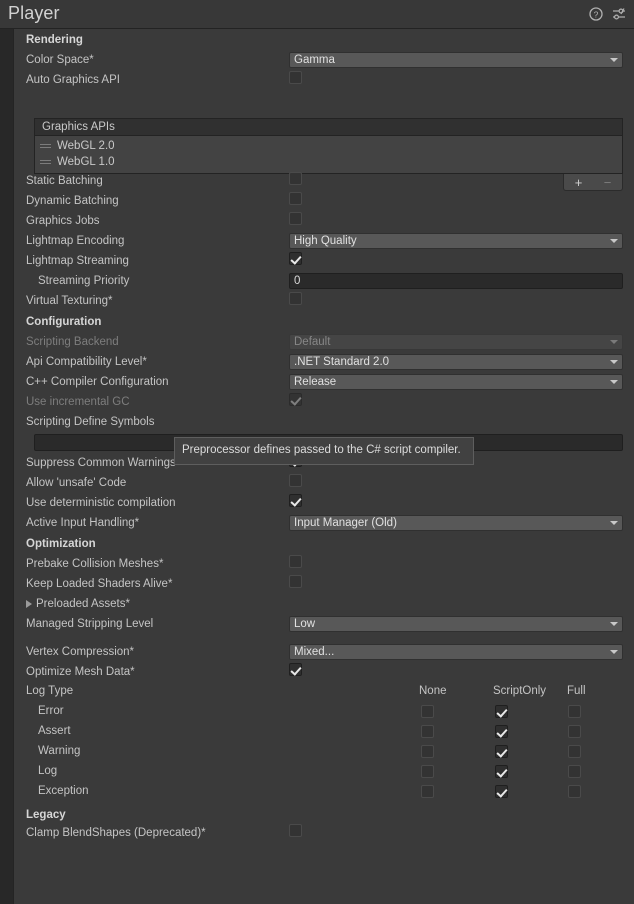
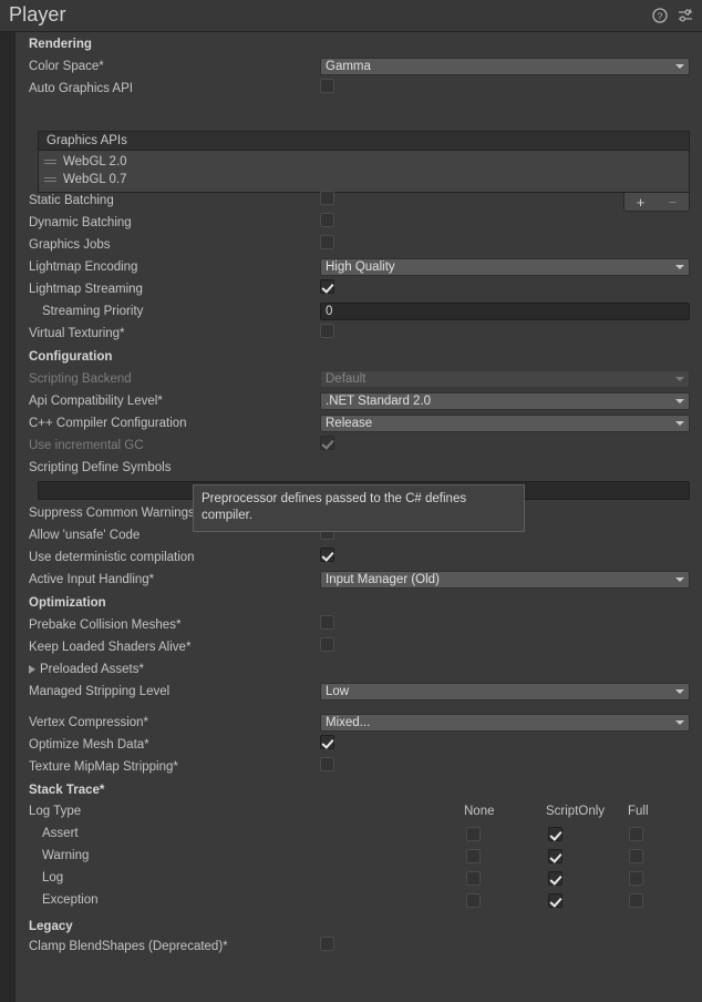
  Player
  ?
  Rendering
  Color Space*
  Gamma
  Auto Graphics API
  Graphics APIs
  WebGL 2.0
- WebGL 1.0
+ WebGL 0.7
  +
  −
  Static Batching
  Dynamic Batching
  Graphics Jobs
  Lightmap Encoding
  High Quality
  Lightmap Streaming
  Streaming Priority
  0
  Virtual Texturing*
  Configuration
  Scripting Backend
  Default
  Api Compatibility Level*
  .NET Standard 2.0
  C++ Compiler Configuration
  Release
  Use incremental GC
  Scripting Define Symbols
  Suppress Common Warnings
  Allow 'unsafe' Code
  Use deterministic compilation
  Active Input Handling*
  Input Manager (Old)
  Optimization
  Prebake Collision Meshes*
  Keep Loaded Shaders Alive*
  Preloaded Assets*
  Managed Stripping Level
  Low
  Vertex Compression*
  Mixed...
  Optimize Mesh Data*
+ Texture MipMap Stripping*
+ Stack Trace*
  Log Type
  None
  ScriptOnly
  Full
- Error
  Assert
  Warning
  Log
  Exception
  Legacy
  Clamp BlendShapes (Deprecated)*
- Preprocessor defines passed to the C# script compiler.
+ Preprocessor defines passed to the C# defines compiler.
